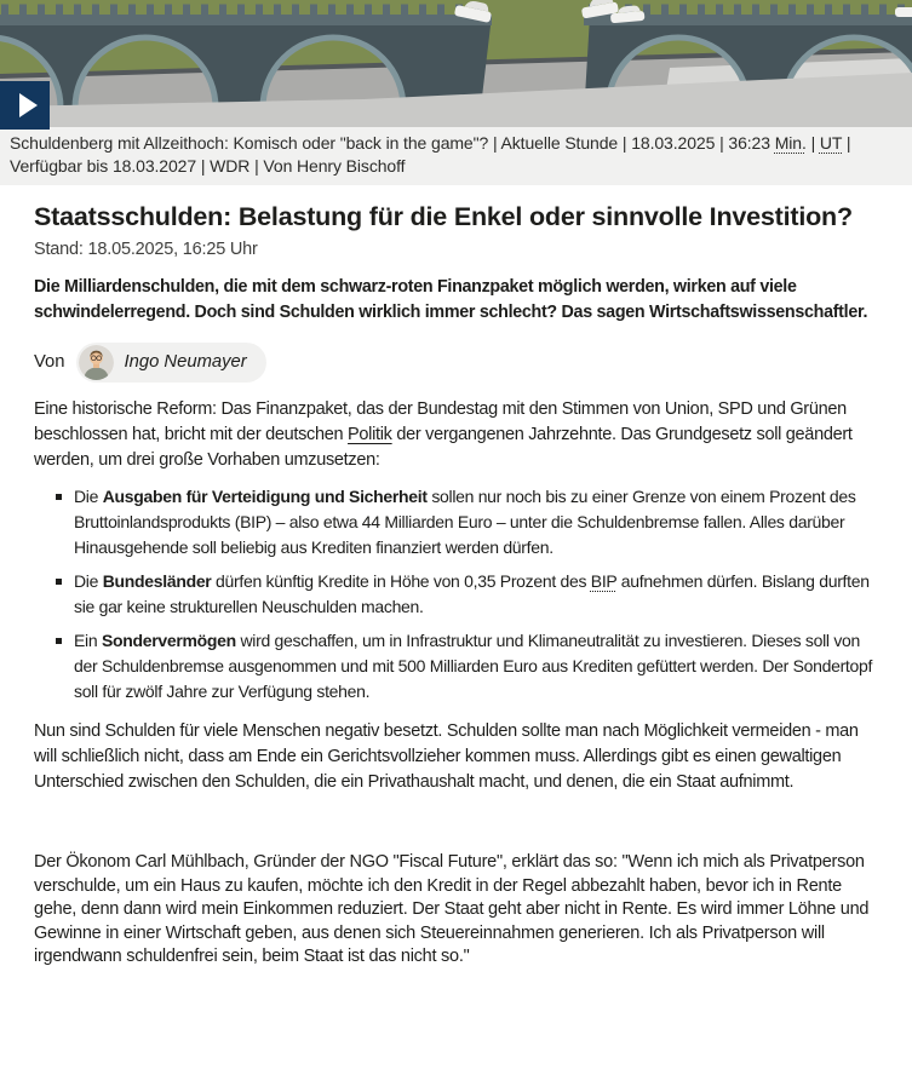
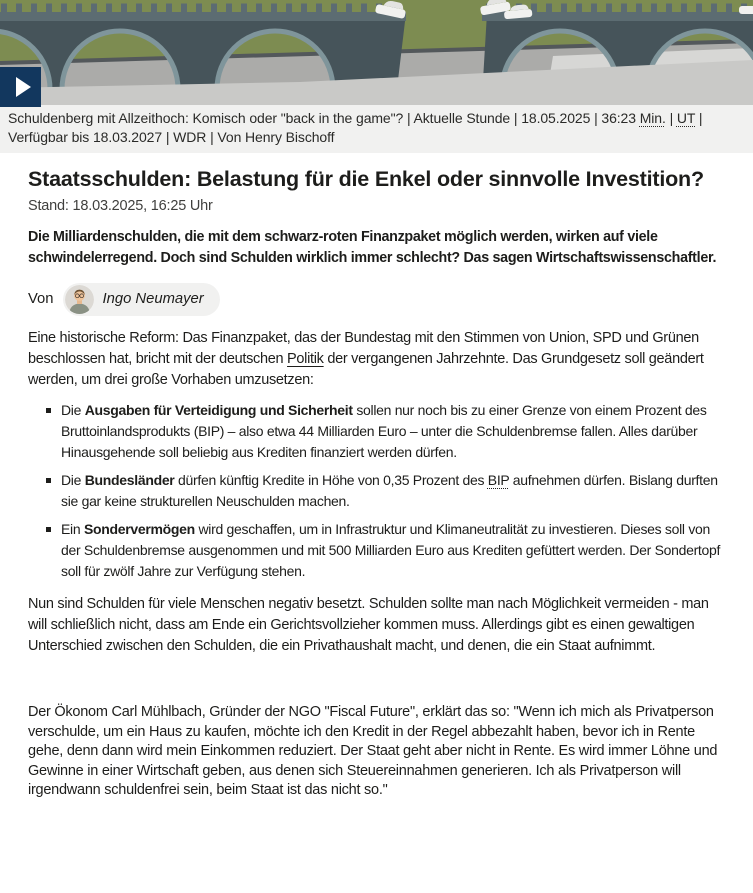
- Schuldenberg mit Allzeithoch: Komisch oder "back in the game"? | Aktuelle Stunde | 18.03.2025 | 36:23 Min. | UT | Verfügbar bis 18.03.2027 | WDR | Von Henry Bischoff
+ Schuldenberg mit Allzeithoch: Komisch oder "back in the game"? | Aktuelle Stunde | 18.05.2025 | 36:23 Min. | UT | Verfügbar bis 18.03.2027 | WDR | Von Henry Bischoff
  Staatsschulden: Belastung für die Enkel oder sinnvolle Investition?
- Stand: 18.05.2025, 16:25 Uhr
+ Stand: 18.03.2025, 16:25 Uhr
  Die Milliardenschulden, die mit dem schwarz-roten Finanzpaket möglich werden, wirken auf viele schwindelerregend. Doch sind Schulden wirklich immer schlecht? Das sagen Wirtschaftswissenschaftler.
  Von
  Ingo Neumayer
  Eine historische Reform: Das Finanzpaket, das der Bundestag mit den Stimmen von Union, SPD und Grünen beschlossen hat, bricht mit der deutschen Politik der vergangenen Jahrzehnte. Das Grundgesetz soll geändert werden, um drei große Vorhaben umzusetzen:
  Die Ausgaben für Verteidigung und Sicherheit sollen nur noch bis zu einer Grenze von einem Prozent des Bruttoinlandsprodukts (BIP) – also etwa 44 Milliarden Euro – unter die Schuldenbremse fallen. Alles darüber Hinausgehende soll beliebig aus Krediten finanziert werden dürfen.
  Die Bundesländer dürfen künftig Kredite in Höhe von 0,35 Prozent des BIP aufnehmen dürfen. Bislang durften sie gar keine strukturellen Neuschulden machen.
  Ein Sondervermögen wird geschaffen, um in Infrastruktur und Klimaneutralität zu investieren. Dieses soll von der Schuldenbremse ausgenommen und mit 500 Milliarden Euro aus Krediten gefüttert werden. Der Sondertopf soll für zwölf Jahre zur Verfügung stehen.
  Nun sind Schulden für viele Menschen negativ besetzt. Schulden sollte man nach Möglichkeit vermeiden - man will schließlich nicht, dass am Ende ein Gerichtsvollzieher kommen muss. Allerdings gibt es einen gewaltigen Unterschied zwischen den Schulden, die ein Privathaushalt macht, und denen, die ein Staat aufnimmt.
  Der Ökonom Carl Mühlbach, Gründer der NGO "Fiscal Future", erklärt das so: "Wenn ich mich als Privatperson verschulde, um ein Haus zu kaufen, möchte ich den Kredit in der Regel abbezahlt haben, bevor ich in Rente gehe, denn dann wird mein Einkommen reduziert. Der Staat geht aber nicht in Rente. Es wird immer Löhne und Gewinne in einer Wirtschaft geben, aus denen sich Steuereinnahmen generieren. Ich als Privatperson will irgendwann schuldenfrei sein, beim Staat ist das nicht so."
